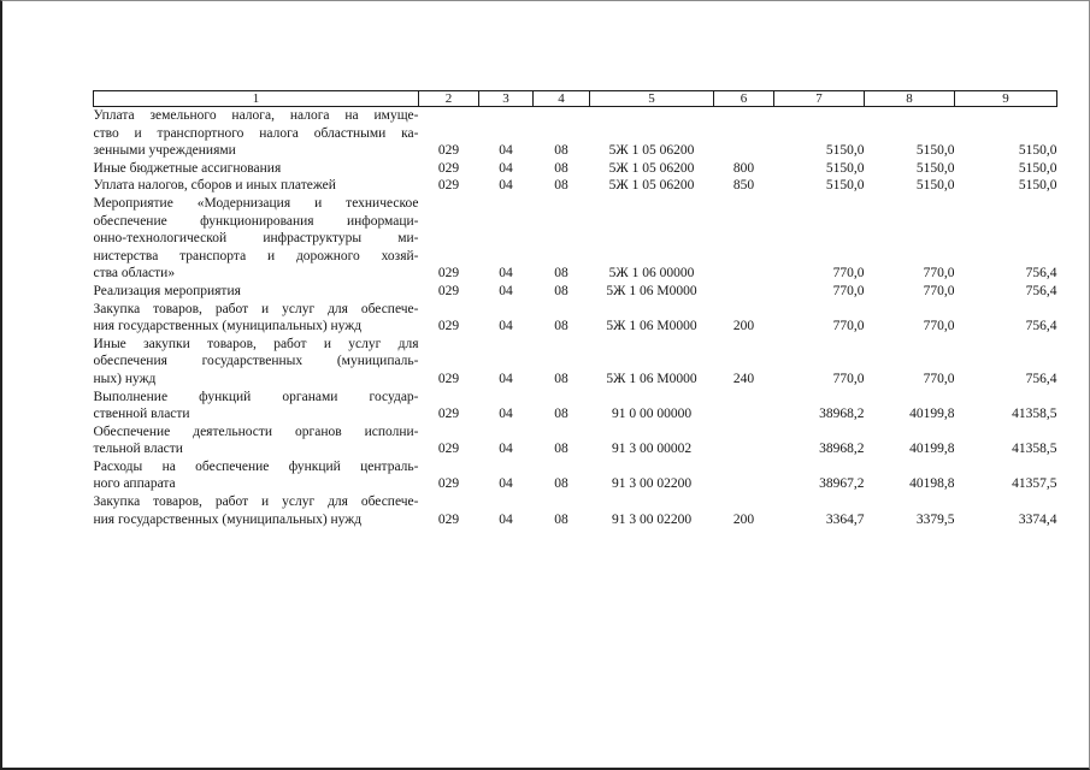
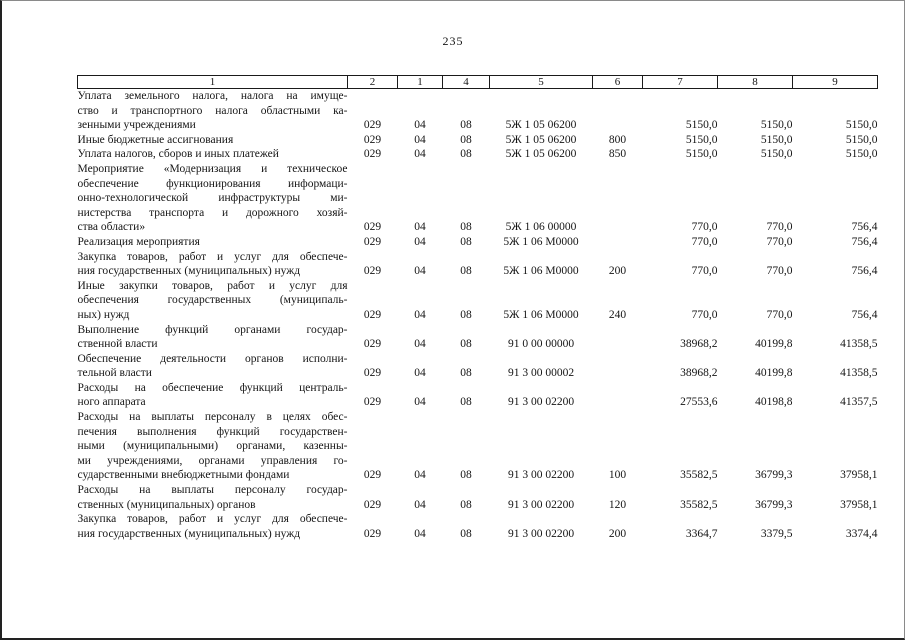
+ 235
- 1	2	3	4	5	6	7	8	9
+ 1	2	1	4	5	6	7	8	9
  Уплата земельного налога, налога на имуще-ство и транспортного налога областными ка-зенными учреждениями	029	04	08	5Ж 1 05 06200		5150,0	5150,0	5150,0
  Иные бюджетные ассигнования	029	04	08	5Ж 1 05 06200	800	5150,0	5150,0	5150,0
  Уплата налогов, сборов и иных платежей	029	04	08	5Ж 1 05 06200	850	5150,0	5150,0	5150,0
  Мероприятие «Модернизация и техническоеобеспечение функционирования информаци-онно-технологической инфраструктуры ми-нистерства транспорта и дорожного хозяй-ства области»	029	04	08	5Ж 1 06 00000		770,0	770,0	756,4
  Реализация мероприятия	029	04	08	5Ж 1 06 М0000		770,0	770,0	756,4
  Закупка товаров, работ и услуг для обеспече-ния государственных (муниципальных) нужд	029	04	08	5Ж 1 06 М0000	200	770,0	770,0	756,4
  Иные закупки товаров, работ и услуг дляобеспечения государственных (муниципаль-ных) нужд	029	04	08	5Ж 1 06 М0000	240	770,0	770,0	756,4
  Выполнение функций органами государ-ственной власти	029	04	08	91 0 00 00000		38968,2	40199,8	41358,5
  Обеспечение деятельности органов исполни-тельной власти	029	04	08	91 3 00 00002		38968,2	40199,8	41358,5
- Расходы на обеспечение функций централь-ного аппарата	029	04	08	91 3 00 02200		38967,2	40198,8	41357,5
+ Расходы на обеспечение функций централь-ного аппарата	029	04	08	91 3 00 02200		27553,6	40198,8	41357,5
+ Расходы на выплаты персоналу в целях обес-печения выполнения функций государствен-ными (муниципальными) органами, казенны-ми учреждениями, органами управления го-сударственными внебюджетными фондами	029	04	08	91 3 00 02200	100	35582,5	36799,3	37958,1
+ Расходы на выплаты персоналу государ-ственных (муниципальных) органов	029	04	08	91 3 00 02200	120	35582,5	36799,3	37958,1
  Закупка товаров, работ и услуг для обеспече-ния государственных (муниципальных) нужд	029	04	08	91 3 00 02200	200	3364,7	3379,5	3374,4
